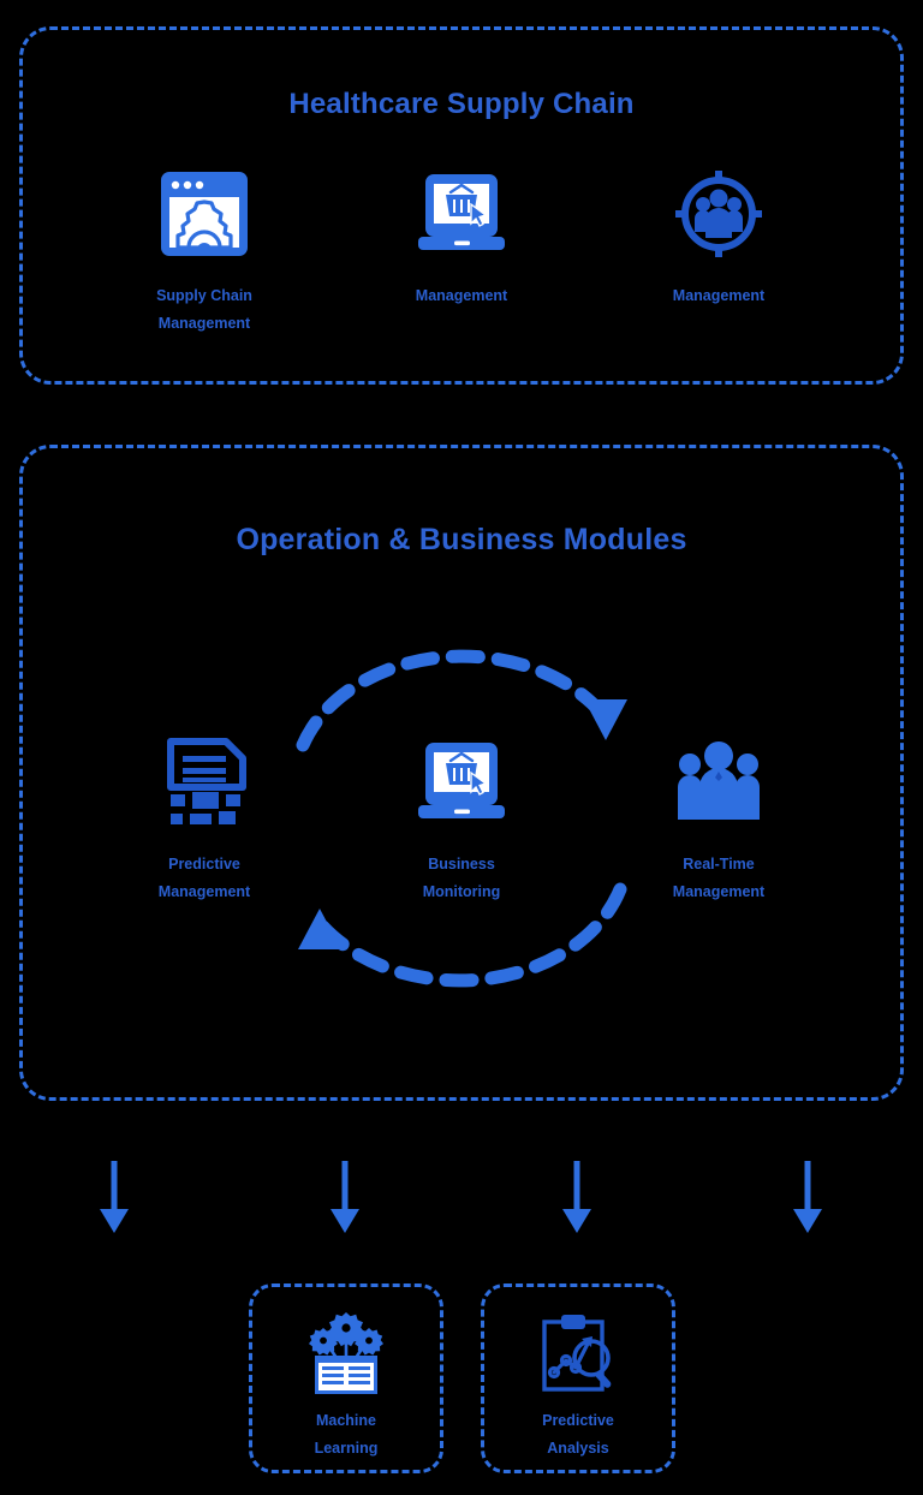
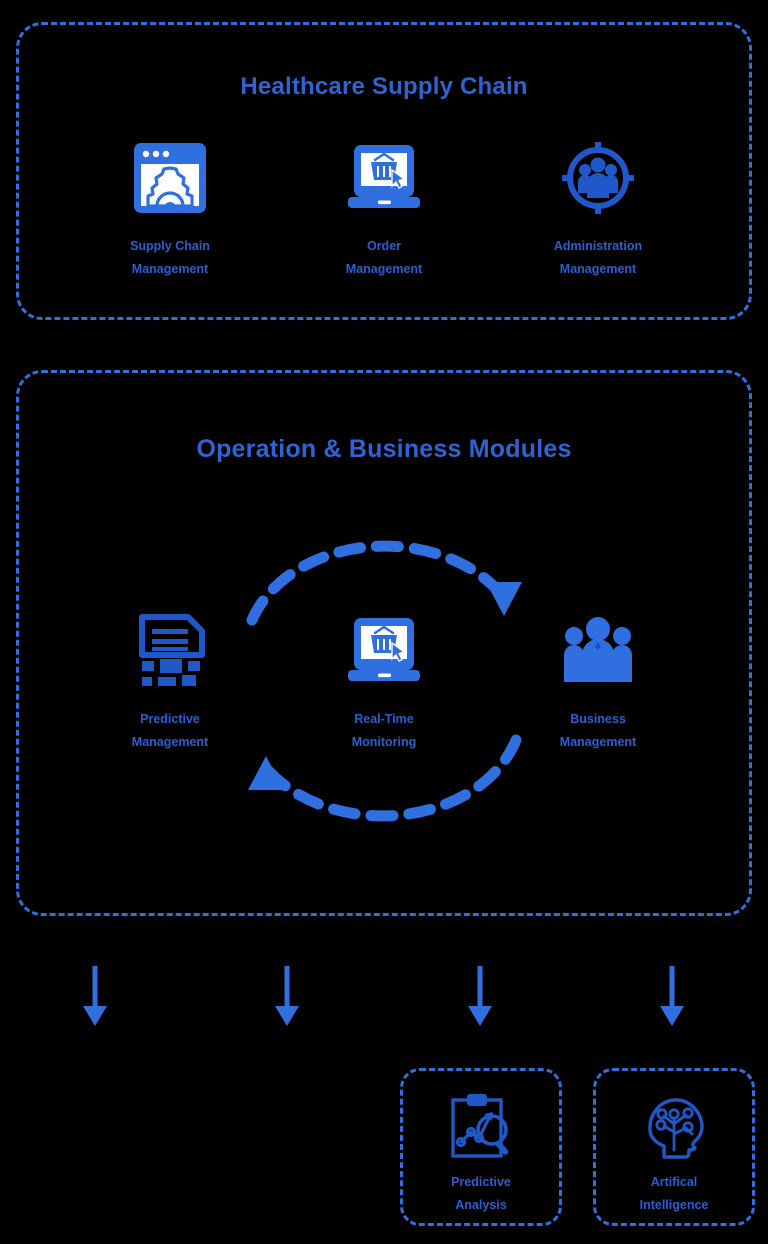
  Healthcare Supply Chain
  Supply Chain
  Management
+ Order
  Management
+ Administration
  Management
  Operation & Business Modules
  Predictive
  Management
- Business
+ Real-Time
  Monitoring
- Real-Time
+ Business
  Management
- Machine
- Learning
  Predictive
  Analysis
+ Artifical
+ Intelligence
